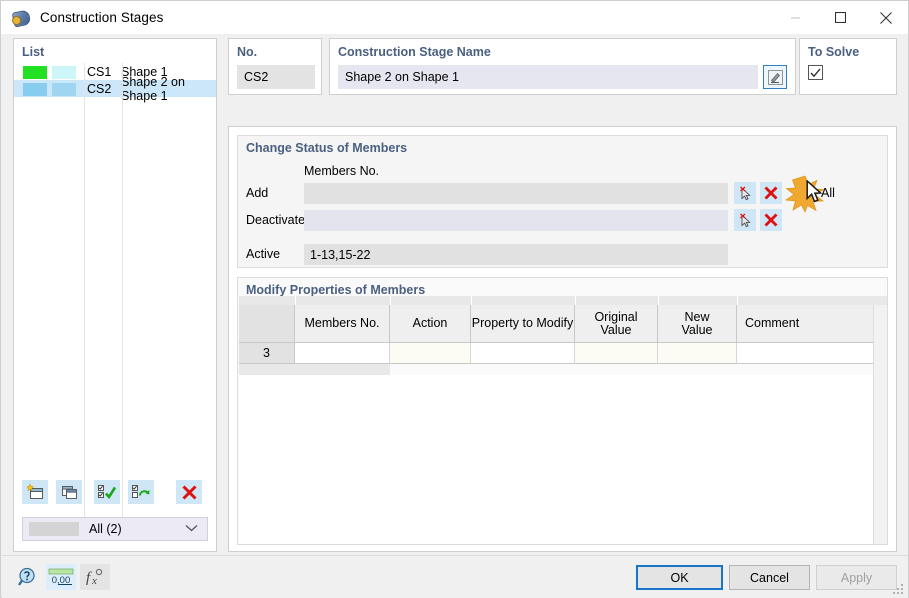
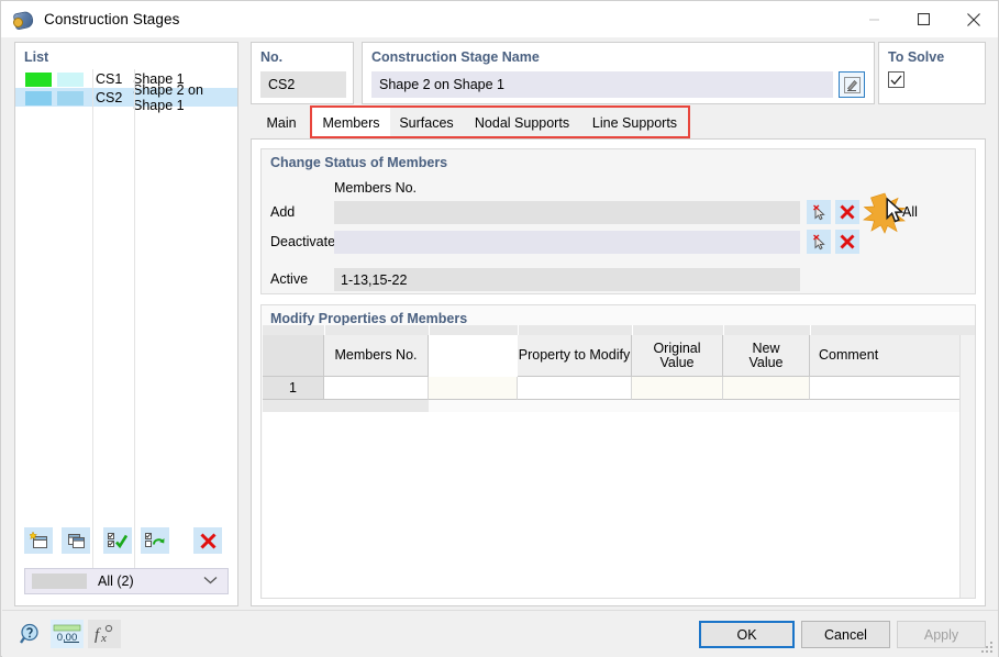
  Construction Stages
  List
  CS1
  Shape 1
  CS2
  Shape 2 on Shape 1
  All (2)
  No.
  CS2
  Construction Stage Name
  Shape 2 on Shape 1
  To Solve
+ Main
+ Members
+ Surfaces
+ Nodal Supports
+ Line Supports
  Change Status of Members
  Members No.
  Add
  All
  Deactivate
  Active
  1-13,15-22
  Modify Properties of Members
  Members No.
- Action
  Property to Modify
  Original
  Value
  New
  Value
  Comment
- 3
+ 1
  0,00
  f
  x
  OK
  Cancel
  Apply
